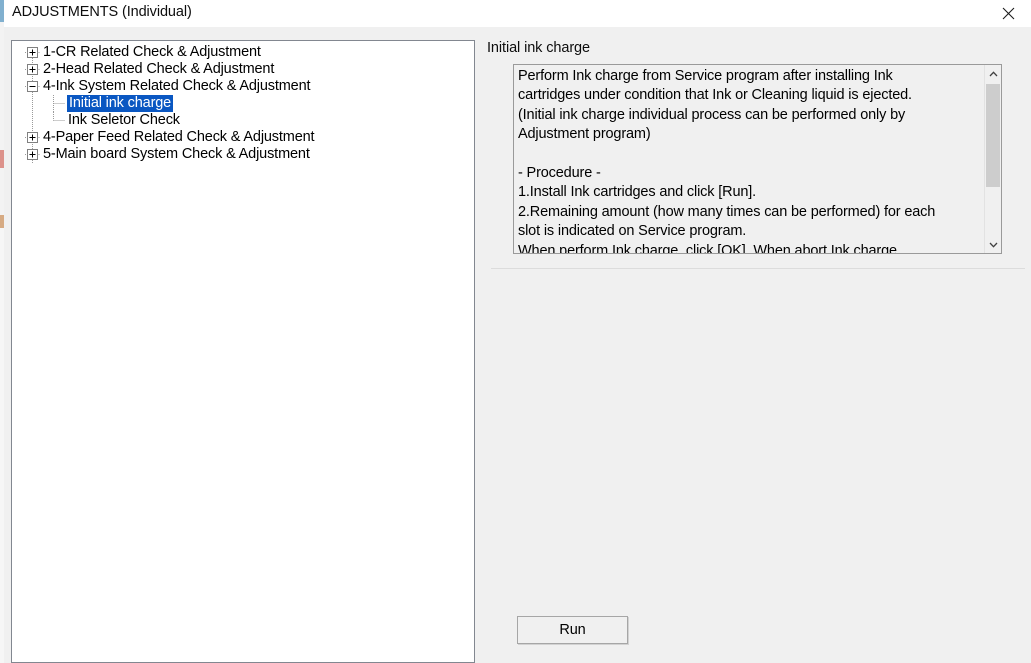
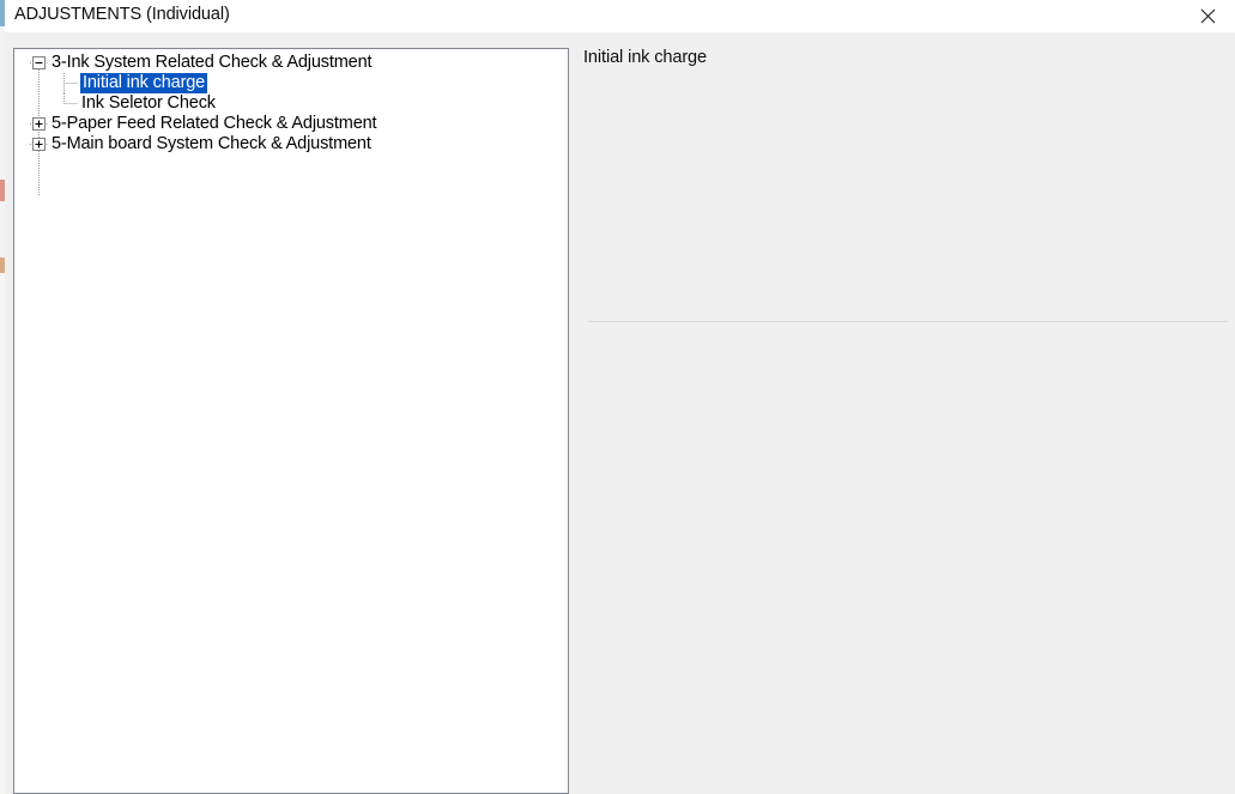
  ADJUSTMENTS (Individual)
- 1-CR Related Check & Adjustment
- 2-Head Related Check & Adjustment
- 4-Ink System Related Check & Adjustment
+ 3-Ink System Related Check & Adjustment
  Initial ink charge
  Ink Seletor Check
- 4-Paper Feed Related Check & Adjustment
+ 5-Paper Feed Related Check & Adjustment
  5-Main board System Check & Adjustment
  Initial ink charge
- Perform Ink charge from Service program after installing Ink cartridges under condition that Ink or Cleaning liquid is ejected.
- (Initial ink charge individual process can be performed only by Adjustment program)
- - Procedure -
- 1.Install Ink cartridges and click [Run].
- 2.Remaining amount (how many times can be performed) for each slot is indicated on Service program.
- When perform Ink charge, click [OK]. When abort Ink charge,
- Run
